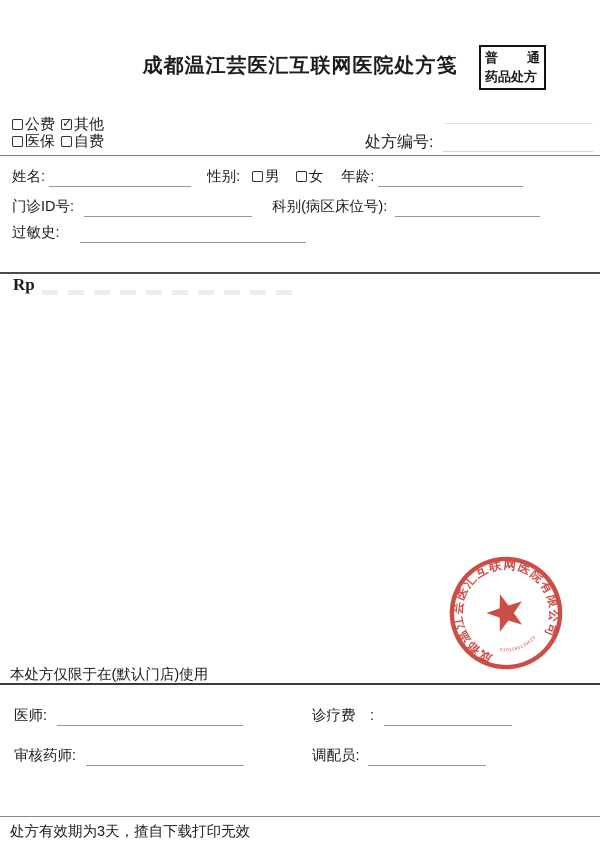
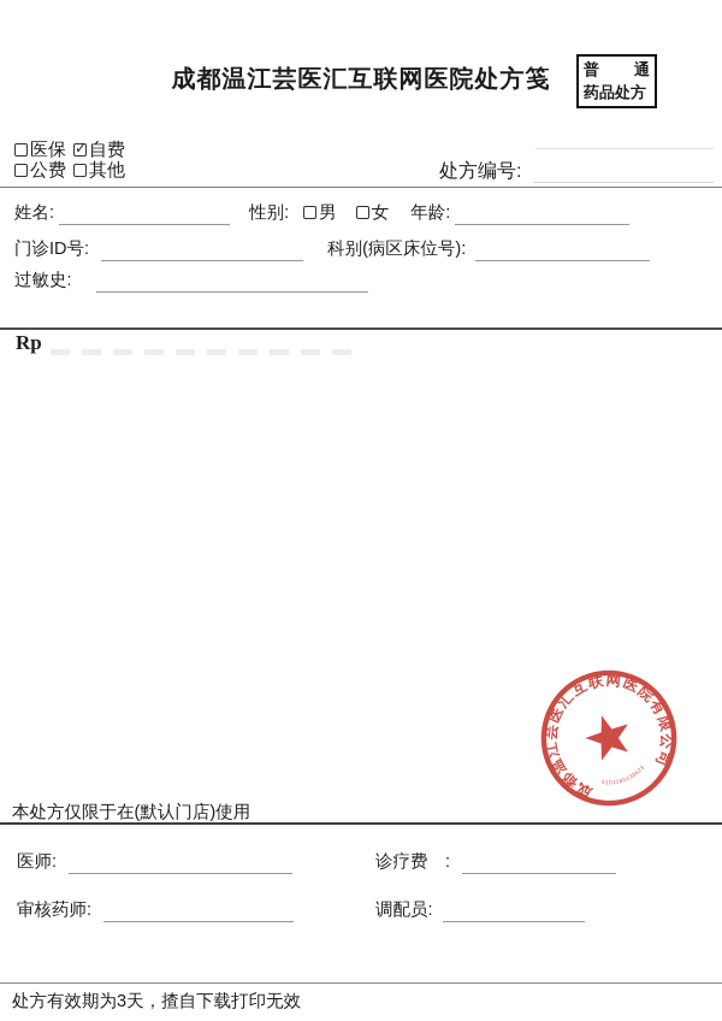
  成都温江芸医汇互联网医院处方笺
  普
  通
  药品处方
- 公费
+ 医保
  ✓
- 其他
+ 自费
- 医保
+ 公费
- 自费
+ 其他
  处方编号:
  姓名: 性别: 男 女 年龄:
  门诊ID号: 科别(病区床位号):
  过敏史:
  Rp
  本处方仅限于在(默认门店)使用
  医师:
  诊疗费 :
  审核药师:
  调配员:
  处方有效期为3天，揸自下载打印无效
